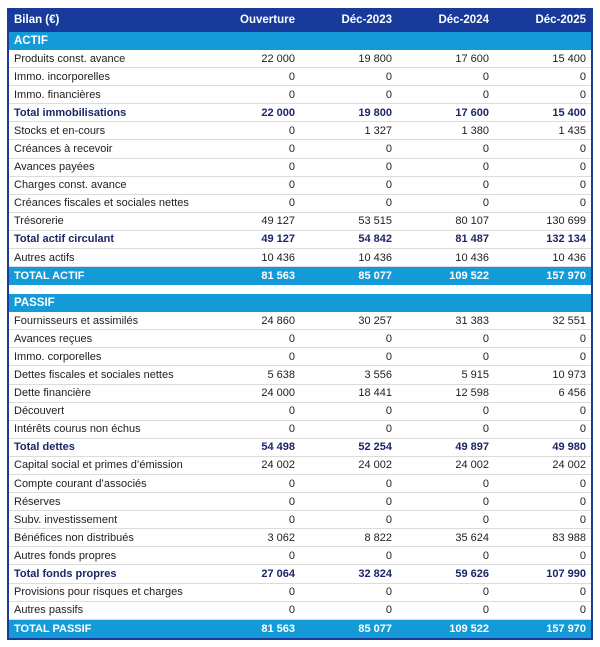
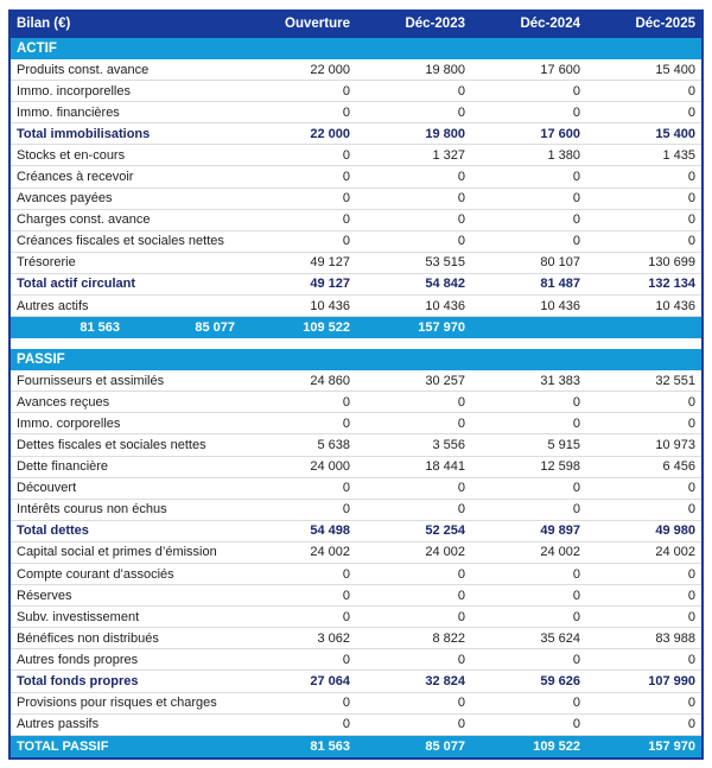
  Bilan (€)
  Ouverture
  Déc-2023
  Déc-2024
  Déc-2025
  ACTIF
  Produits const. avance
  22 000
  19 800
  17 600
  15 400
  Immo. incorporelles
  0
  0
  0
  0
  Immo. financières
  0
  0
  0
  0
  Total immobilisations
  22 000
  19 800
  17 600
  15 400
  Stocks et en-cours
  0
  1 327
  1 380
  1 435
  Créances à recevoir
  0
  0
  0
  0
  Avances payées
  0
  0
  0
  0
  Charges const. avance
  0
  0
  0
  0
  Créances fiscales et sociales nettes
  0
  0
  0
  0
  Trésorerie
  49 127
  53 515
  80 107
  130 699
  Total actif circulant
  49 127
  54 842
  81 487
  132 134
  Autres actifs
  10 436
  10 436
  10 436
  10 436
- TOTAL ACTIF
  81 563
  85 077
  109 522
  157 970
  PASSIF
  Fournisseurs et assimilés
  24 860
  30 257
  31 383
  32 551
  Avances reçues
  0
  0
  0
  0
  Immo. corporelles
  0
  0
  0
  0
  Dettes fiscales et sociales nettes
  5 638
  3 556
  5 915
  10 973
  Dette financière
  24 000
  18 441
  12 598
  6 456
  Découvert
  0
  0
  0
  0
  Intérêts courus non échus
  0
  0
  0
  0
  Total dettes
  54 498
  52 254
  49 897
  49 980
  Capital social et primes d’émission
  24 002
  24 002
  24 002
  24 002
  Compte courant d’associés
  0
  0
  0
  0
  Réserves
  0
  0
  0
  0
  Subv. investissement
  0
  0
  0
  0
  Bénéfices non distribués
  3 062
  8 822
  35 624
  83 988
  Autres fonds propres
  0
  0
  0
  0
  Total fonds propres
  27 064
  32 824
  59 626
  107 990
  Provisions pour risques et charges
  0
  0
  0
  0
  Autres passifs
  0
  0
  0
  0
  TOTAL PASSIF
  81 563
  85 077
  109 522
  157 970
